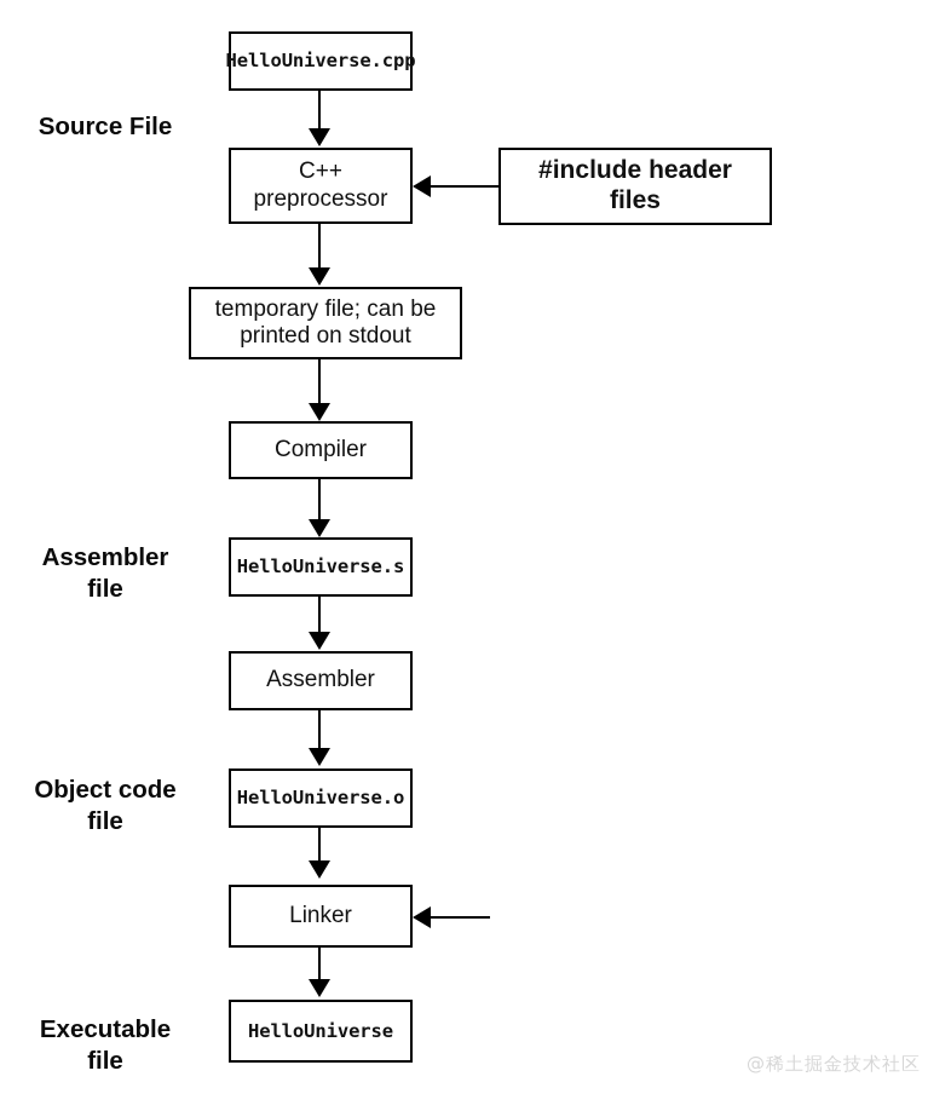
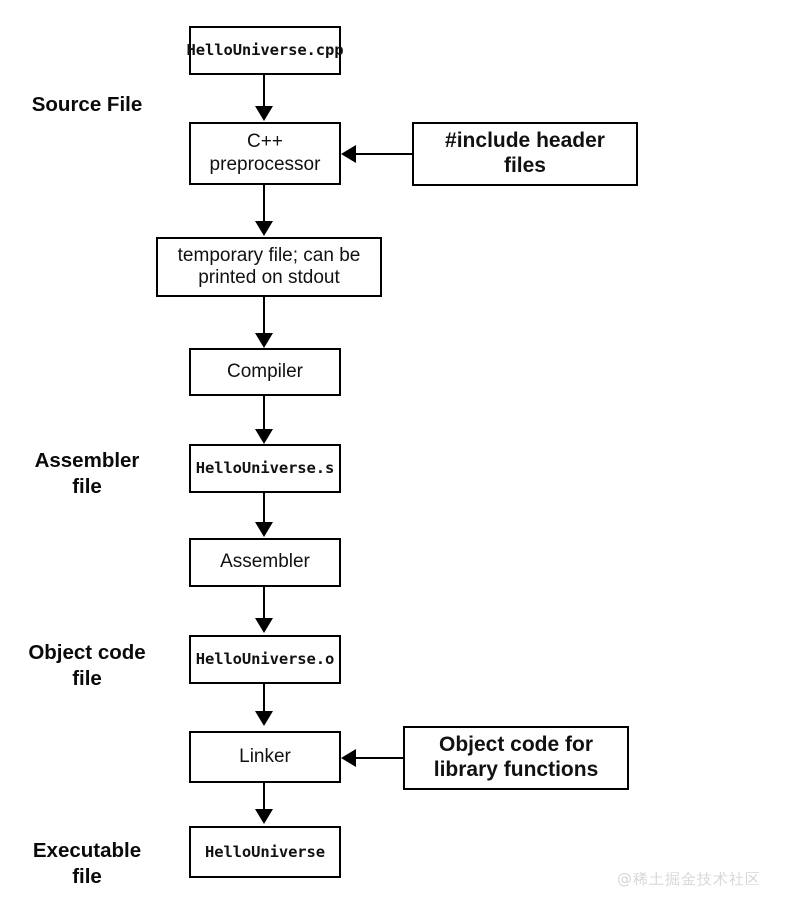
  Source File
  Assembler
  file
  Object code
  file
  Executable
  file
  HelloUniverse.cpp
  C++
  preprocessor
  temporary file; can be
  printed on stdout
  Compiler
  HelloUniverse.s
  Assembler
  HelloUniverse.o
  Linker
  HelloUniverse
  #include header
  files
+ Object code for
+ library functions
  @稀土掘金技术社区
